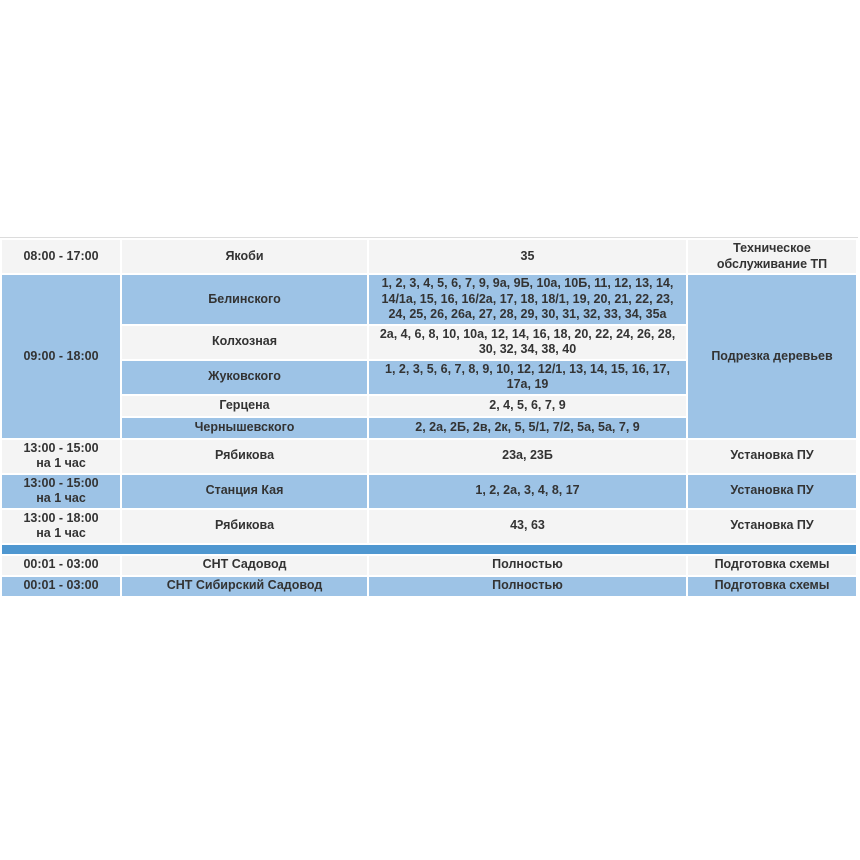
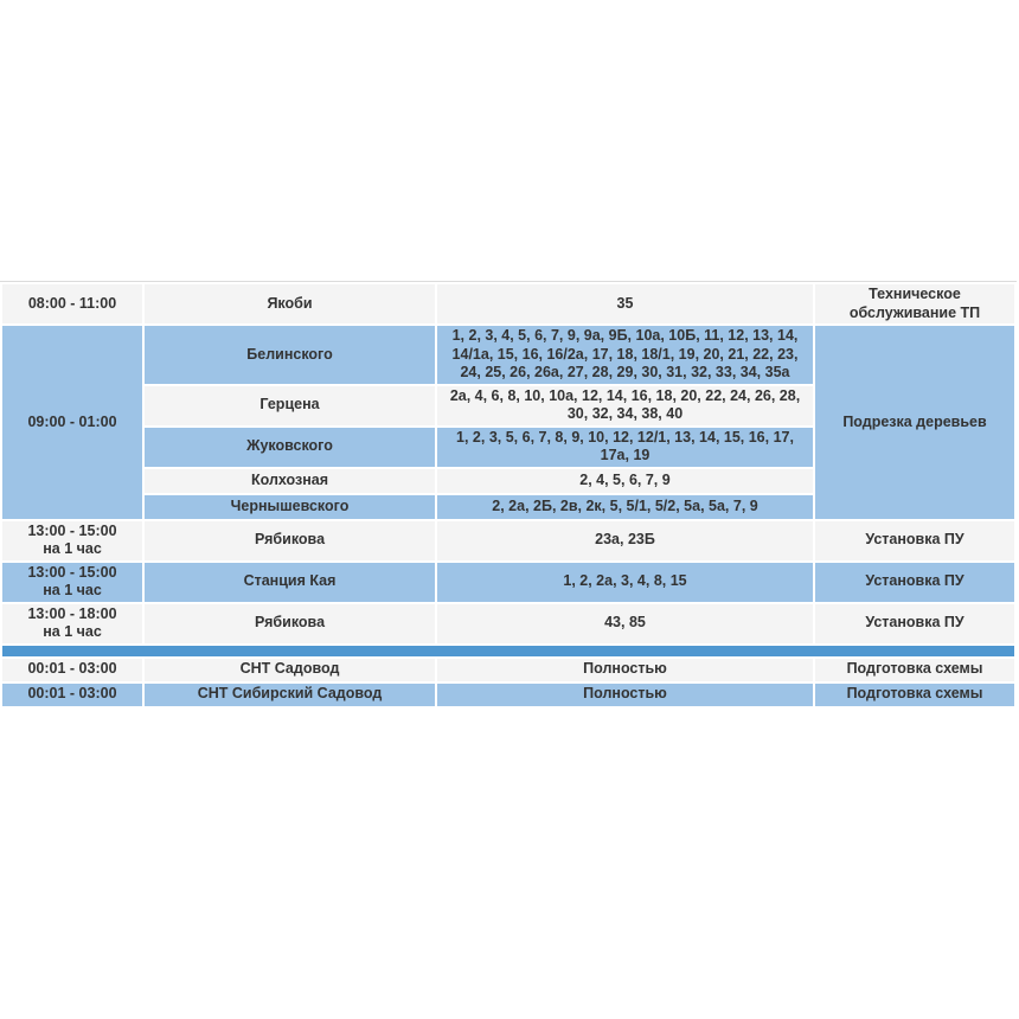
- 08:00 - 17:00	Якоби	35	Техническое обслуживание ТП
+ 08:00 - 11:00	Якоби	35	Техническое обслуживание ТП
- 09:00 - 18:00	Белинского	1, 2, 3, 4, 5, 6, 7, 9, 9а, 9Б, 10а, 10Б, 11, 12, 13, 14, 14/1а, 15, 16, 16/2а, 17, 18, 18/1, 19, 20, 21, 22, 23, 24, 25, 26, 26а, 27, 28, 29, 30, 31, 32, 33, 34, 35а	Подрезка деревьев
+ 09:00 - 01:00	Белинского	1, 2, 3, 4, 5, 6, 7, 9, 9а, 9Б, 10а, 10Б, 11, 12, 13, 14, 14/1а, 15, 16, 16/2а, 17, 18, 18/1, 19, 20, 21, 22, 23, 24, 25, 26, 26а, 27, 28, 29, 30, 31, 32, 33, 34, 35а	Подрезка деревьев
- Колхозная	2а, 4, 6, 8, 10, 10а, 12, 14, 16, 18, 20, 22, 24, 26, 28, 30, 32, 34, 38, 40
+ Герцена	2а, 4, 6, 8, 10, 10а, 12, 14, 16, 18, 20, 22, 24, 26, 28, 30, 32, 34, 38, 40
  Жуковского	1, 2, 3, 5, 6, 7, 8, 9, 10, 12, 12/1, 13, 14, 15, 16, 17, 17а, 19
- Герцена	2, 4, 5, 6, 7, 9
+ Колхозная	2, 4, 5, 6, 7, 9
- Чернышевского	2, 2а, 2Б, 2в, 2к, 5, 5/1, 7/2, 5а, 5а, 7, 9
+ Чернышевского	2, 2а, 2Б, 2в, 2к, 5, 5/1, 5/2, 5а, 5а, 7, 9
  13:00 - 15:00 на 1 час	Рябикова	23а, 23Б	Установка ПУ
- 13:00 - 15:00 на 1 час	Станция Кая	1, 2, 2а, 3, 4, 8, 17	Установка ПУ
+ 13:00 - 15:00 на 1 час	Станция Кая	1, 2, 2а, 3, 4, 8, 15	Установка ПУ
- 13:00 - 18:00 на 1 час	Рябикова	43, 63	Установка ПУ
+ 13:00 - 18:00 на 1 час	Рябикова	43, 85	Установка ПУ
  00:01 - 03:00	СНТ Садовод	Полностью	Подготовка схемы
  00:01 - 03:00	СНТ Сибирский Садовод	Полностью	Подготовка схемы
